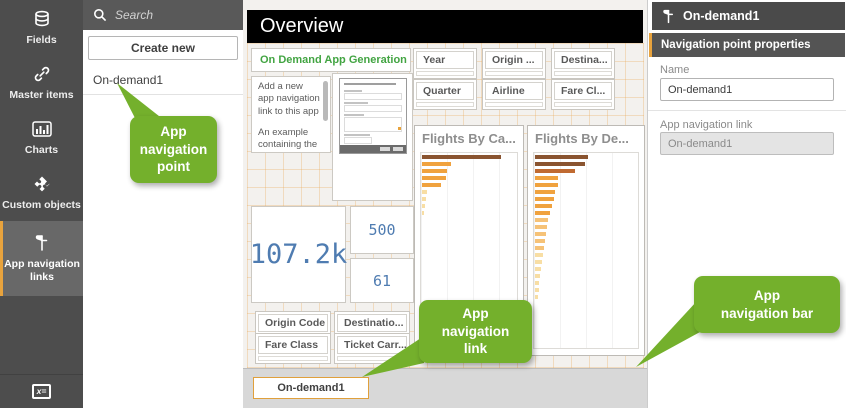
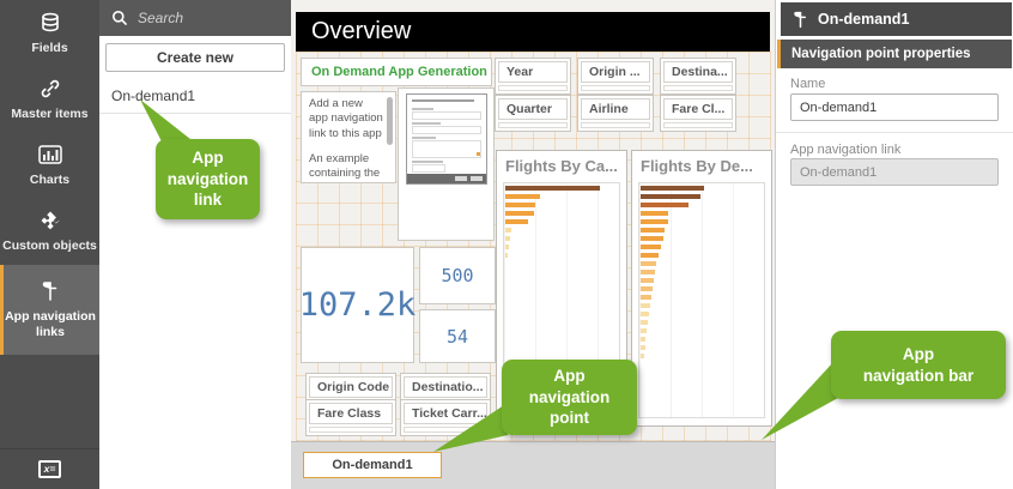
  Fields
  Master items
  Charts
  Custom objects
  App navigation links
  x=
  Search
  Create new
  On-demand1
  Overview
  On Demand App Generation
  Add a new app navigation link to this app
  An example containing the
  Year
  Origin ...
  Destina...
  Quarter
  Airline
  Fare Cl...
  Flights By Ca...
  Flights By De...
  107.2k
  500
- 61
+ 54
  Origin Code
  Destinatio...
  Fare Class
  Ticket Carr...
  On-demand1
  On-demand1
  Navigation point properties
  Name
  On-demand1
  App navigation link
  On-demand1
  App
  navigation
- point
+ link
  App
  navigation
- link
+ point
  App
  navigation bar
